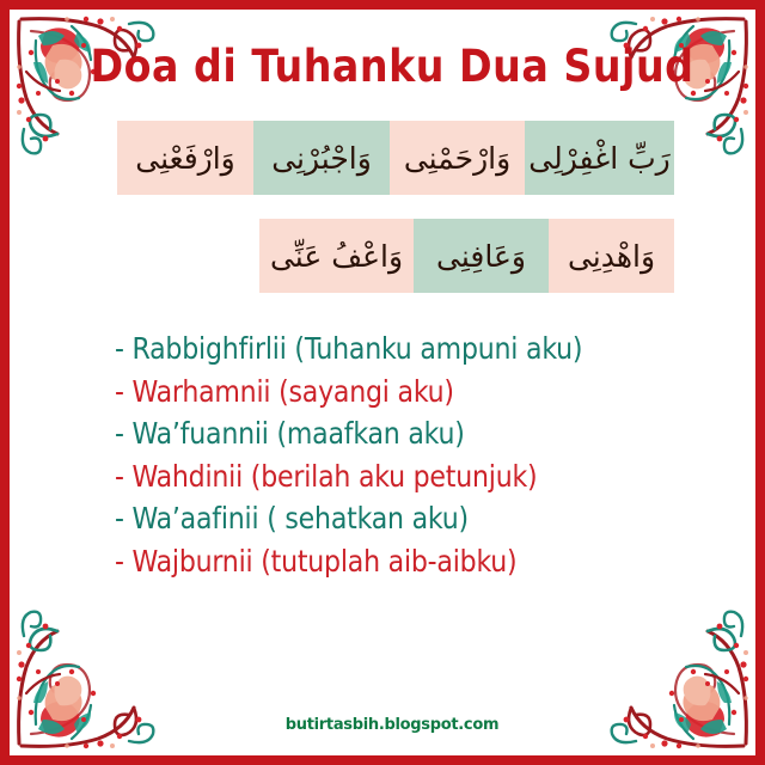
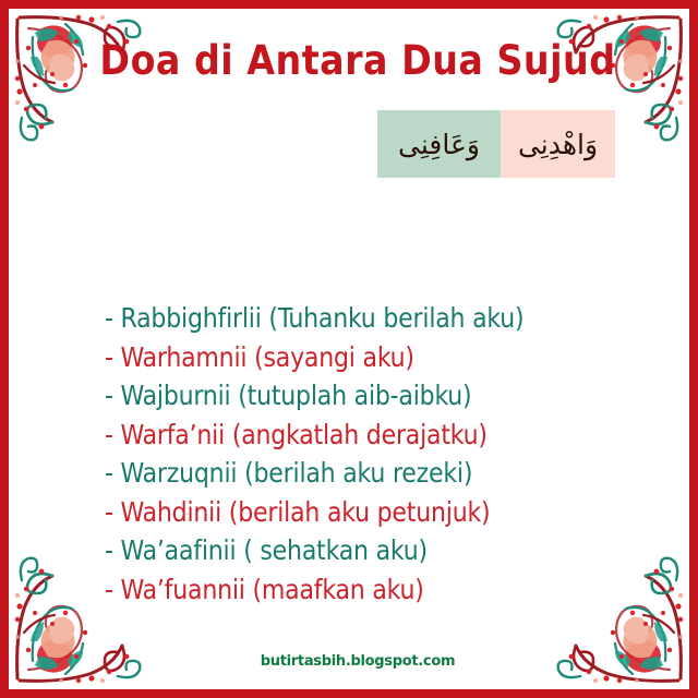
- Doa di Tuhanku Dua Sujud
+ Doa di Antara Dua Sujud
- رَبِّ اغْفِرْلِى
- وَارْحَمْنِى
- وَاجْبُرْنِى
- وَارْفَعْنِى
  وَاهْدِنِى
  وَعَافِنِى
- وَاعْفُ عَنِّى
- - Rabbighfirlii (Tuhanku ampuni aku)
+ - Rabbighfirlii (Tuhanku berilah aku)
  - Warhamnii (sayangi aku)
- - Wa’fuannii (maafkan aku)
+ - Wajburnii (tutuplah aib-aibku)
+ - Warfa’nii (angkatlah derajatku)
+ - Warzuqnii (berilah aku rezeki)
  - Wahdinii (berilah aku petunjuk)
  - Wa’aafinii ( sehatkan aku)
- - Wajburnii (tutuplah aib-aibku)
+ - Wa’fuannii (maafkan aku)
  butirtasbih.blogspot.com
